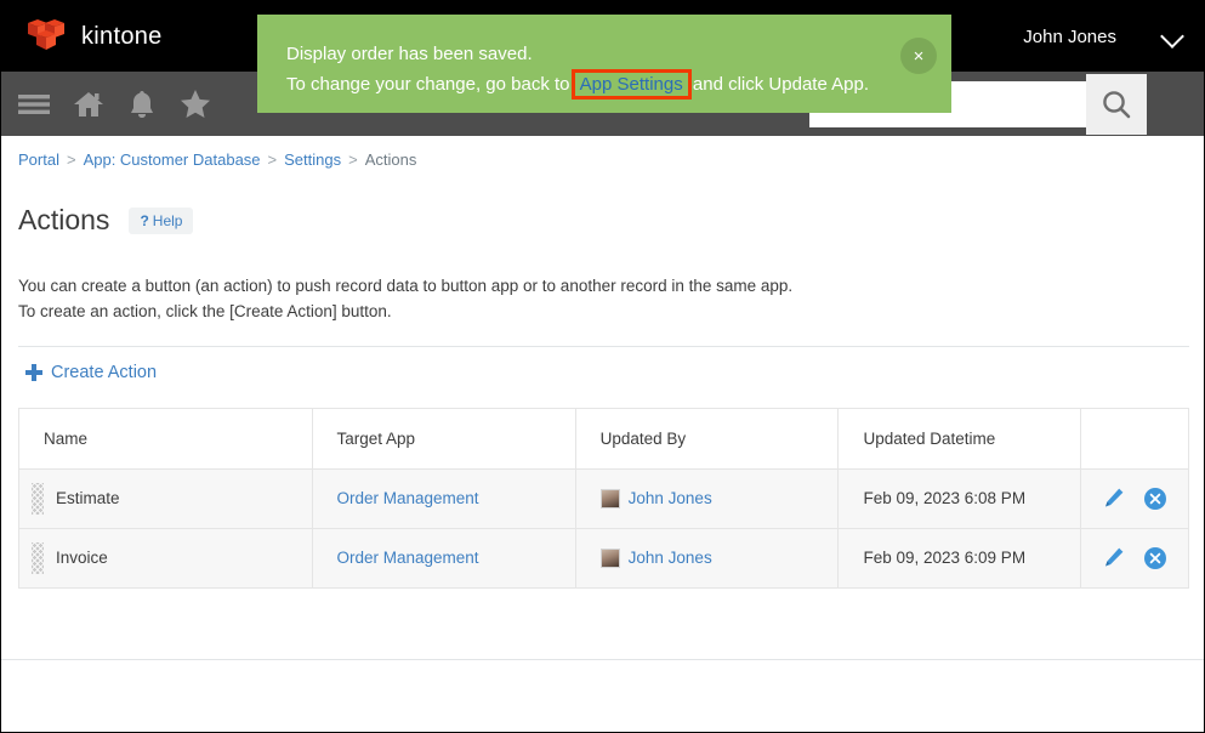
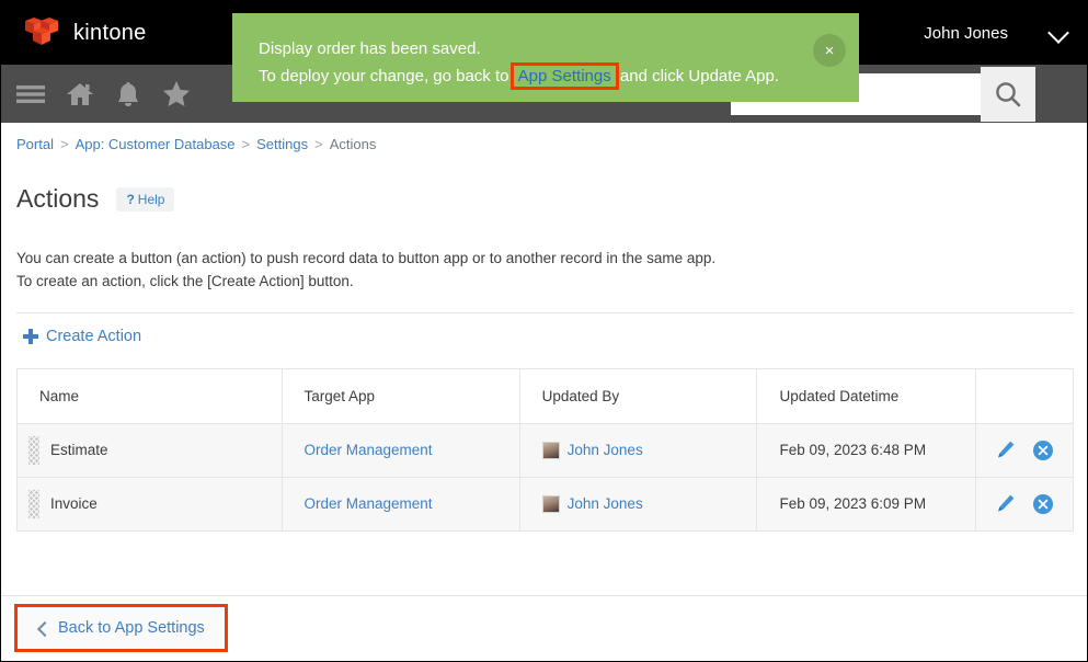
  kintone
  John Jones
  Display order has been saved.
- To change your change, go back to App Settings and click Update App.
+ To deploy your change, go back to App Settings and click Update App.
  ×
  Portal > App: Customer Database > Settings > Actions
  Actions
  ?
  Help
  You can create a button (an action) to push record data to button app or to another record in the same app.
  To create an action, click the [Create Action] button.
  Create Action
  Name	Target App	Updated By	Updated Datetime
- Estimate	Order Management	John Jones	Feb 09, 2023 6:08 PM
+ Estimate	Order Management	John Jones	Feb 09, 2023 6:48 PM
  Invoice	Order Management	John Jones	Feb 09, 2023 6:09 PM
+ Back to App Settings
